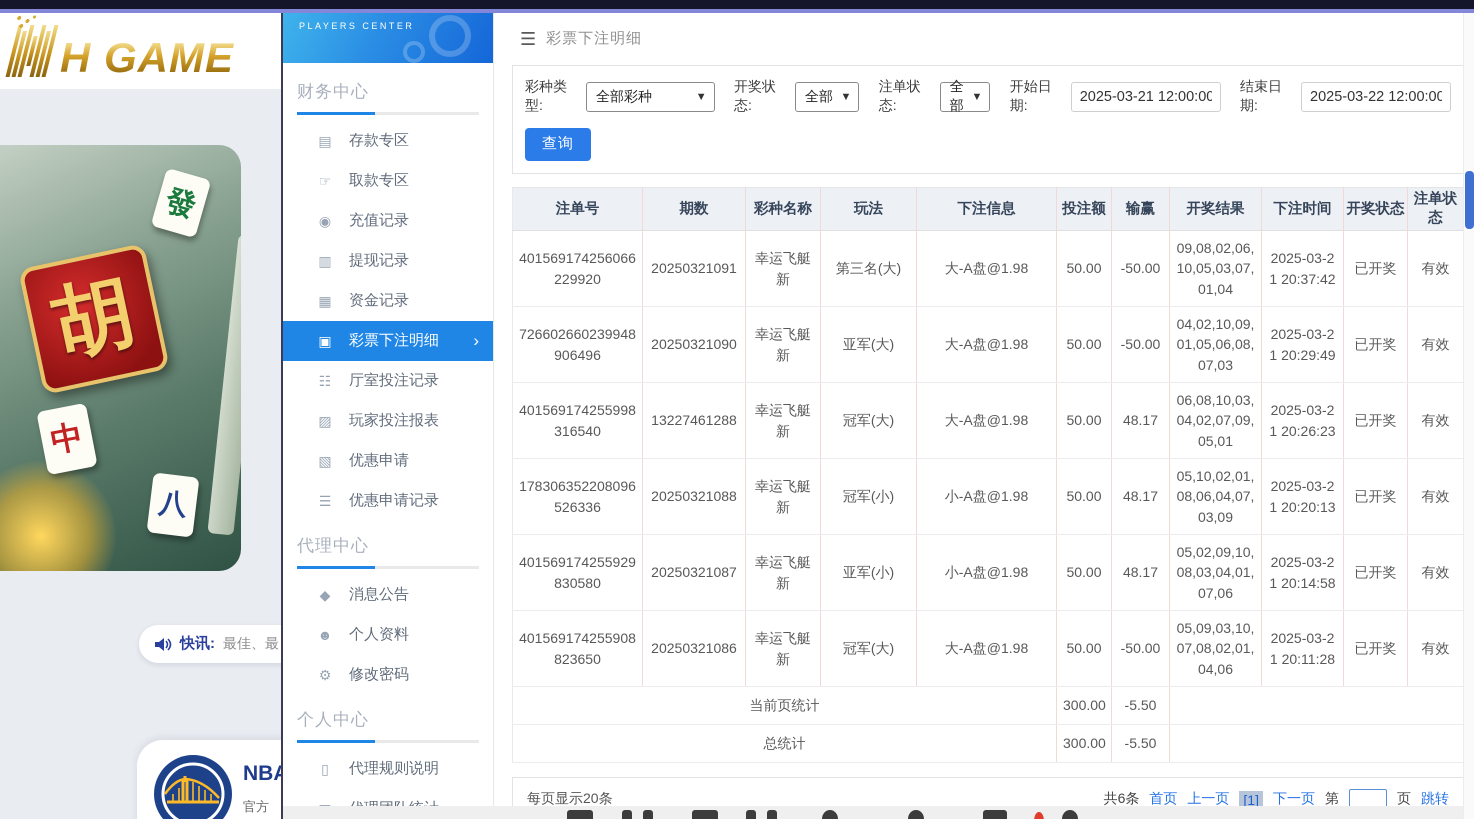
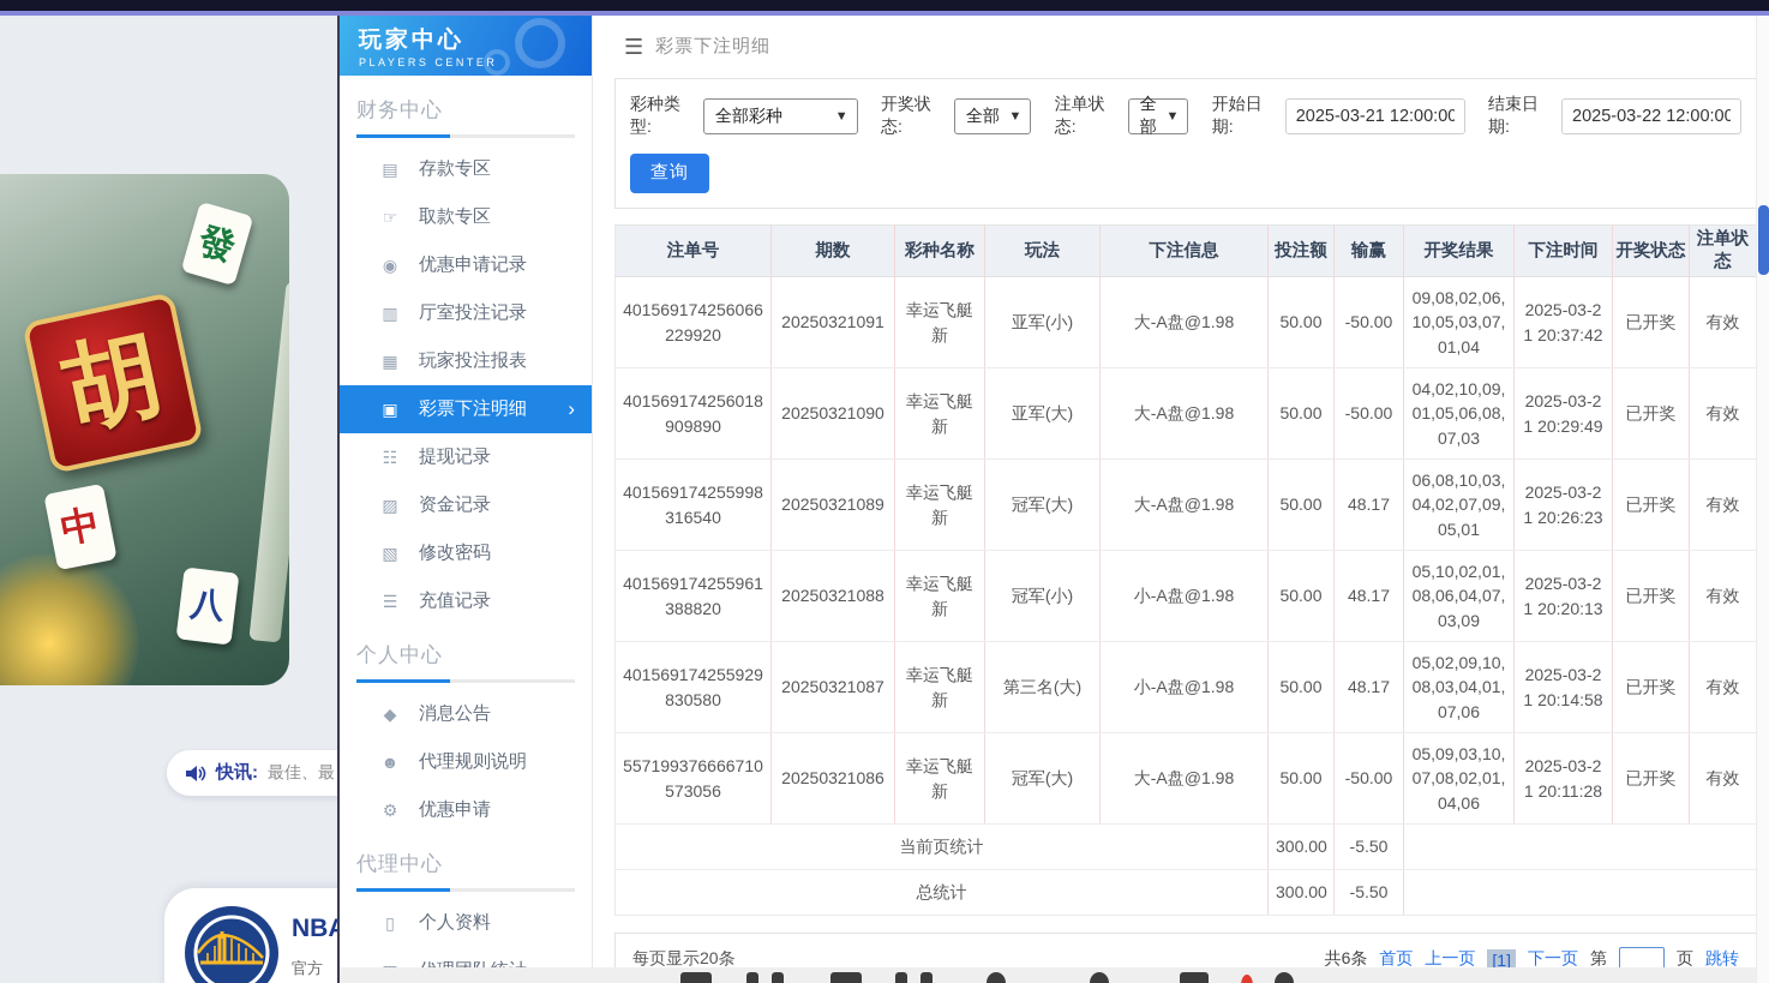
- H GAME
  快讯:
  最佳、最
  官方
+ 玩家中心
  PLAYERS CENTER
  财务中心
  ▤
  存款专区
  ☞
  取款专区
  ◉
- 充值记录
+ 优惠申请记录
  ▥
- 提现记录
+ 厅室投注记录
  ▦
- 资金记录
+ 玩家投注报表
  ▣
  彩票下注明细
  ›
  ☷
- 厅室投注记录
+ 提现记录
  ▨
- 玩家投注报表
+ 资金记录
  ▧
- 优惠申请
+ 修改密码
  ☰
- 优惠申请记录
+ 充值记录
- 代理中心
+ 个人中心
  ◆
  消息公告
  ☻
- 个人资料
+ 代理规则说明
  ⚙
- 修改密码
+ 优惠申请
- 个人中心
+ 代理中心
  ▯
- 代理规则说明
+ 个人资料
  ☰
  彩票下注明细
  彩种类型:
  全部彩种
  ▼
  开奖状态:
  全部
  ▼
  注单状态:
  全部
  ▼
  开始日期:
  2025-03-21 12:00:00
  结束日期:
  2025-03-22 12:00:00
  查询
  注单号	期数	彩种名称	玩法	下注信息	投注额	输赢	开奖结果	下注时间	开奖状态	注单状态
- 401569174256066229920	20250321091	幸运飞艇新	第三名(大)	大-A盘@1.98	50.00	-50.00	09,08,02,06,10,05,03,07,01,04	2025-03-21 20:37:42	已开奖	有效
+ 401569174256066229920	20250321091	幸运飞艇新	亚军(小)	大-A盘@1.98	50.00	-50.00	09,08,02,06,10,05,03,07,01,04	2025-03-21 20:37:42	已开奖	有效
- 726602660239948906496	20250321090	幸运飞艇新	亚军(大)	大-A盘@1.98	50.00	-50.00	04,02,10,09,01,05,06,08,07,03	2025-03-21 20:29:49	已开奖	有效
+ 401569174256018909890	20250321090	幸运飞艇新	亚军(大)	大-A盘@1.98	50.00	-50.00	04,02,10,09,01,05,06,08,07,03	2025-03-21 20:29:49	已开奖	有效
- 401569174255998316540	13227461288	幸运飞艇新	冠军(大)	大-A盘@1.98	50.00	48.17	06,08,10,03,04,02,07,09,05,01	2025-03-21 20:26:23	已开奖	有效
+ 401569174255998316540	20250321089	幸运飞艇新	冠军(大)	大-A盘@1.98	50.00	48.17	06,08,10,03,04,02,07,09,05,01	2025-03-21 20:26:23	已开奖	有效
- 178306352208096526336	20250321088	幸运飞艇新	冠军(小)	小-A盘@1.98	50.00	48.17	05,10,02,01,08,06,04,07,03,09	2025-03-21 20:20:13	已开奖	有效
+ 401569174255961388820	20250321088	幸运飞艇新	冠军(小)	小-A盘@1.98	50.00	48.17	05,10,02,01,08,06,04,07,03,09	2025-03-21 20:20:13	已开奖	有效
- 401569174255929830580	20250321087	幸运飞艇新	亚军(小)	小-A盘@1.98	50.00	48.17	05,02,09,10,08,03,04,01,07,06	2025-03-21 20:14:58	已开奖	有效
+ 401569174255929830580	20250321087	幸运飞艇新	第三名(大)	小-A盘@1.98	50.00	48.17	05,02,09,10,08,03,04,01,07,06	2025-03-21 20:14:58	已开奖	有效
- 401569174255908823650	20250321086	幸运飞艇新	冠军(大)	大-A盘@1.98	50.00	-50.00	05,09,03,10,07,08,02,01,04,06	2025-03-21 20:11:28	已开奖	有效
+ 557199376666710573056	20250321086	幸运飞艇新	冠军(大)	大-A盘@1.98	50.00	-50.00	05,09,03,10,07,08,02,01,04,06	2025-03-21 20:11:28	已开奖	有效
  当前页统计	300.00	-5.50
  总统计	300.00	-5.50
  每页显示20条
  共6条
  首页
  上一页
  [1]
  下一页
  第
  页
  跳转
